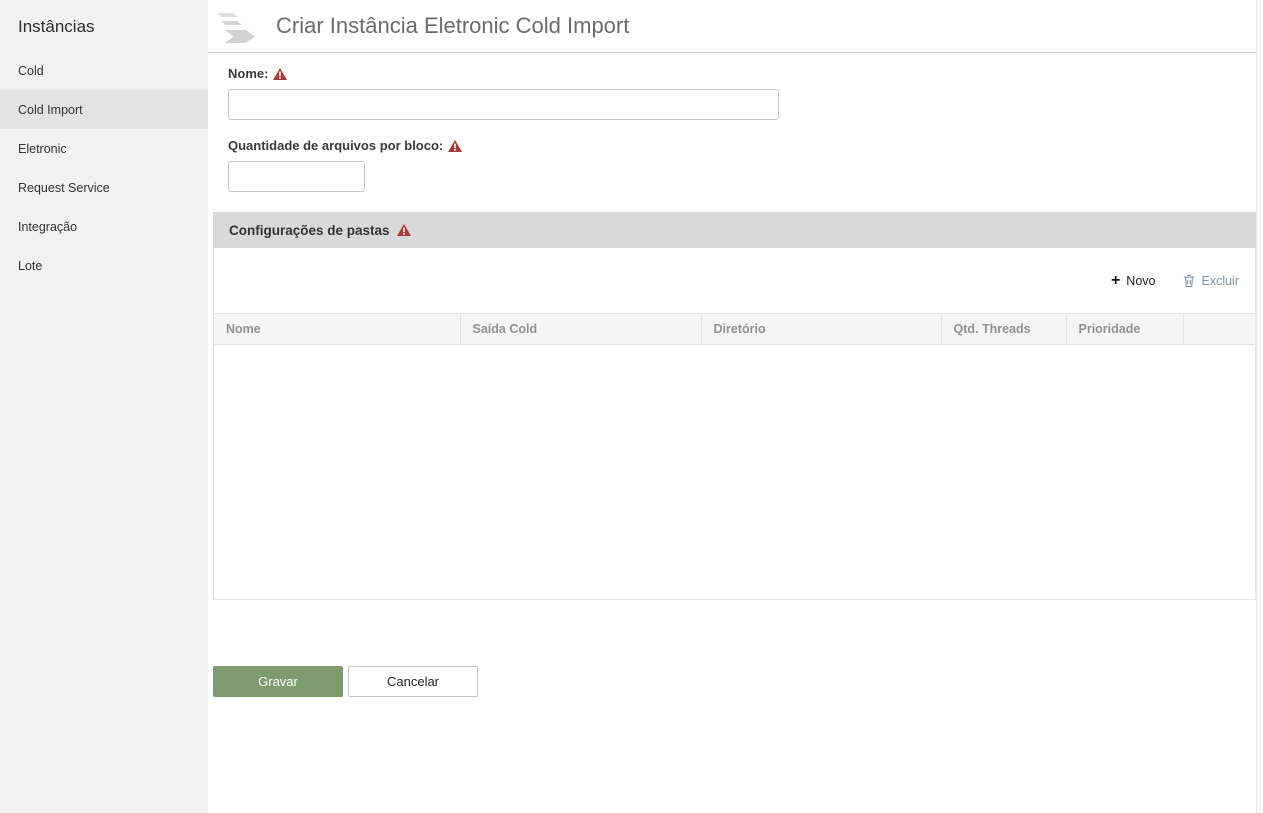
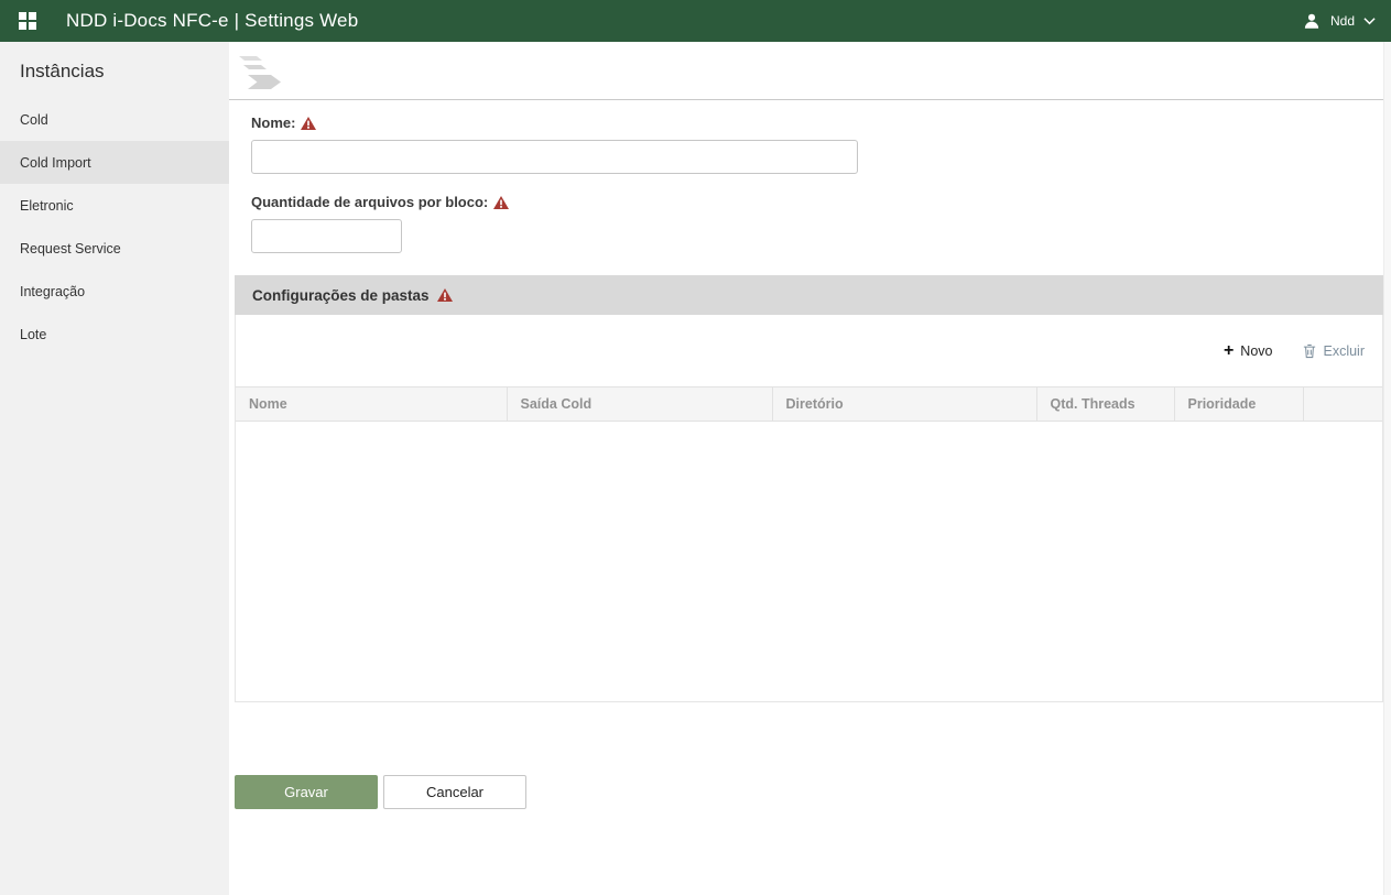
+ NDD i-Docs NFC-e | Settings Web
+ Ndd
  Instâncias
  Cold
  Cold Import
  Eletronic
  Request Service
  Integração
  Lote
- Criar Instância Eletronic Cold Import
  Nome:
  Quantidade de arquivos por bloco:
  Configurações de pastas
  +
  Novo
  Excluir
  Nome	Saída Cold	Diretório	Qtd. Threads	Prioridade
  Gravar
  Cancelar
